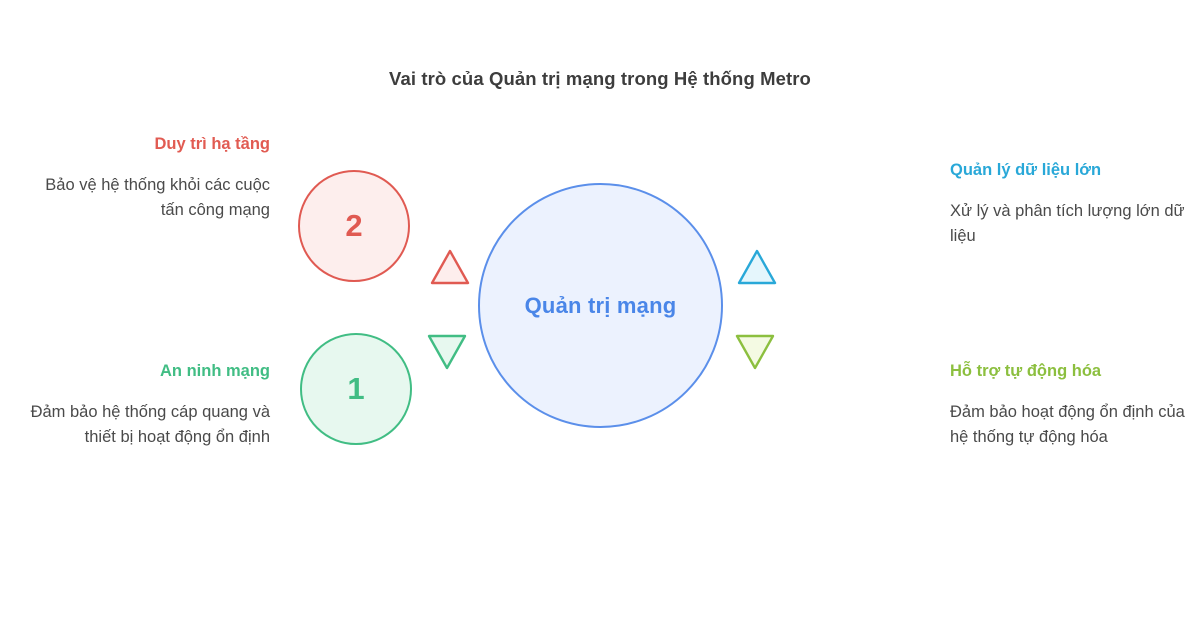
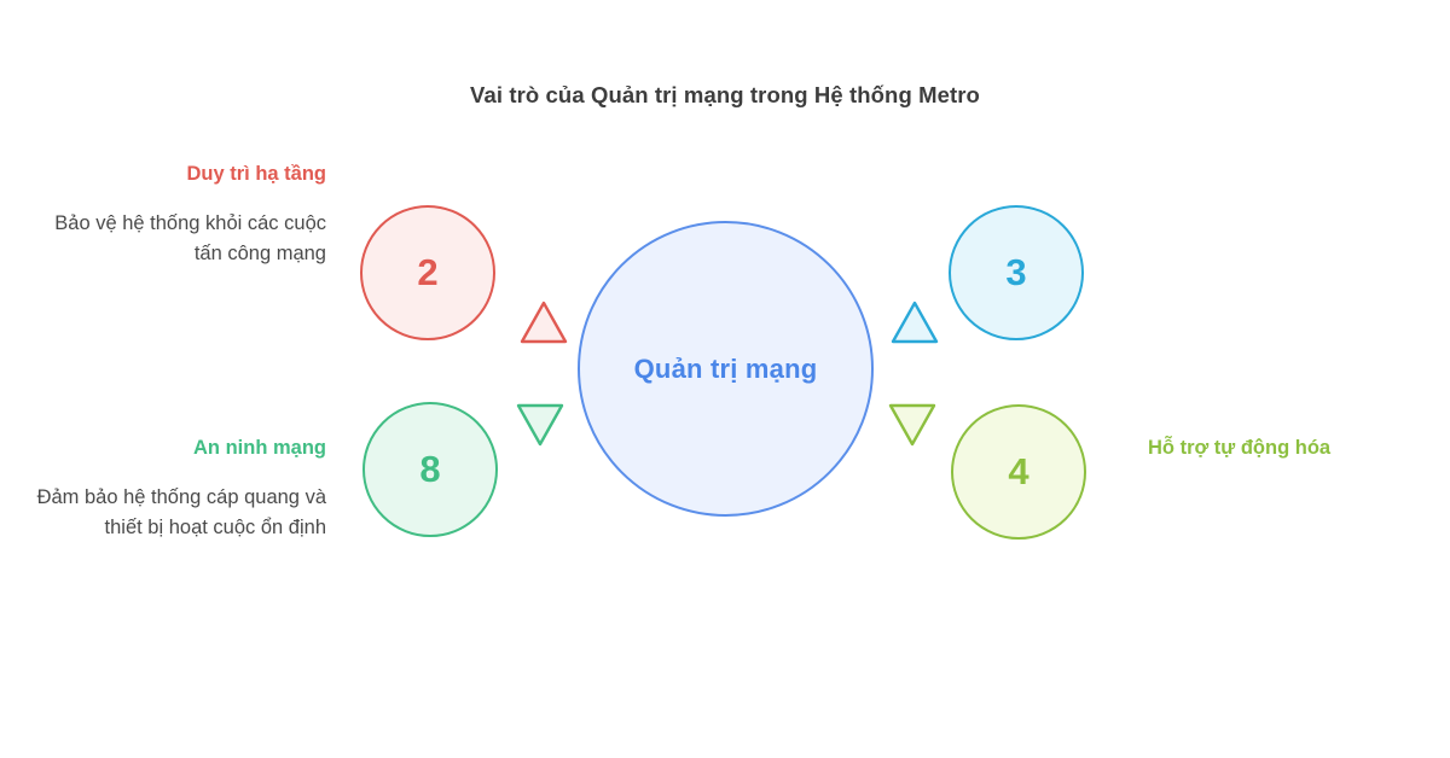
  Vai trò của Quản trị mạng trong Hệ thống Metro
  Duy trì hạ tầng
  Bảo vệ hệ thống khỏi các cuộc tấn công mạng
  An ninh mạng
- Đảm bảo hệ thống cáp quang và thiết bị hoạt động ổn định
+ Đảm bảo hệ thống cáp quang và thiết bị hoạt cuộc ổn định
- Quản lý dữ liệu lớn
- Xử lý và phân tích lượng lớn dữ liệu
  Hỗ trợ tự động hóa
- Đảm bảo hoạt động ổn định của hệ thống tự động hóa
  2
- 1
+ 8
+ 3
+ 4
  Quản trị mạng
